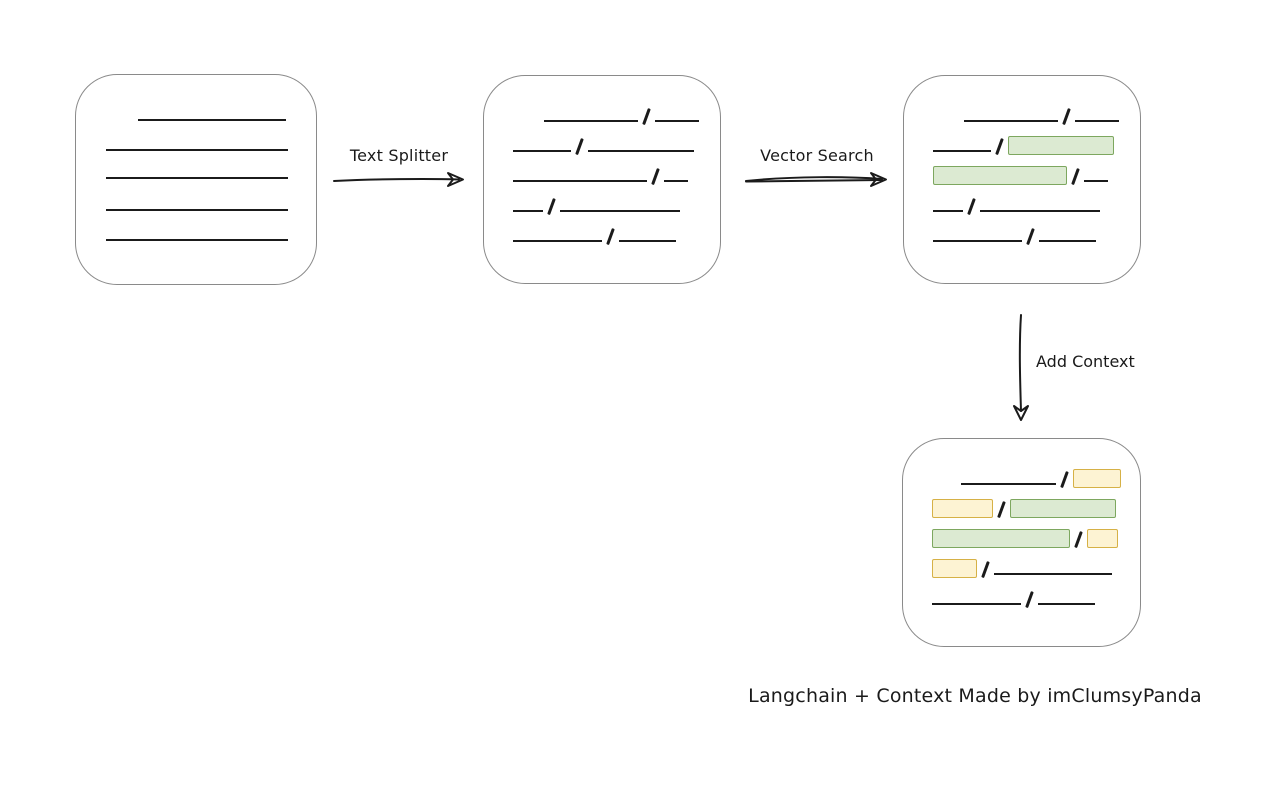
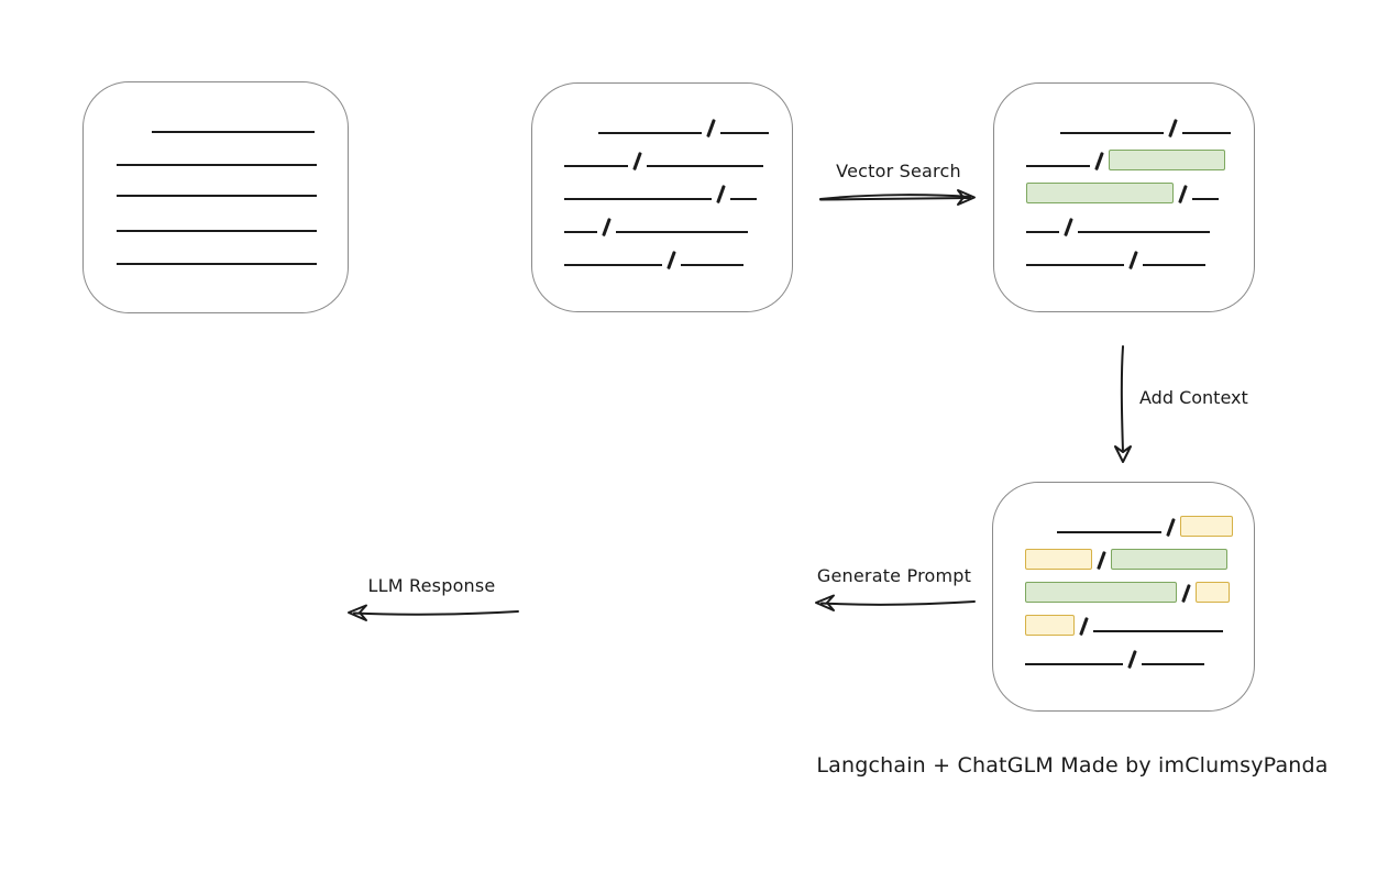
- Text Splitter
  Vector Search
  Add Context
+ Generate Prompt
+ LLM Response
- Langchain + Context Made by imClumsyPanda
+ Langchain + ChatGLM Made by imClumsyPanda
